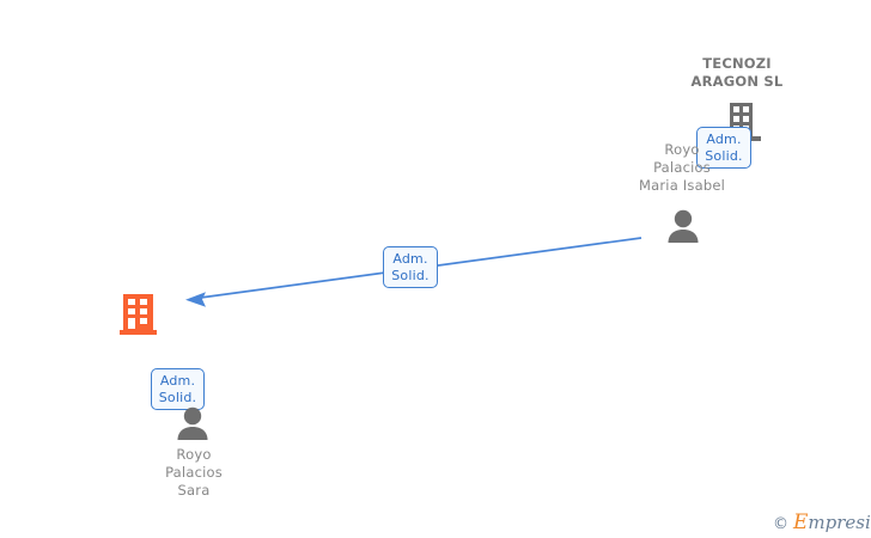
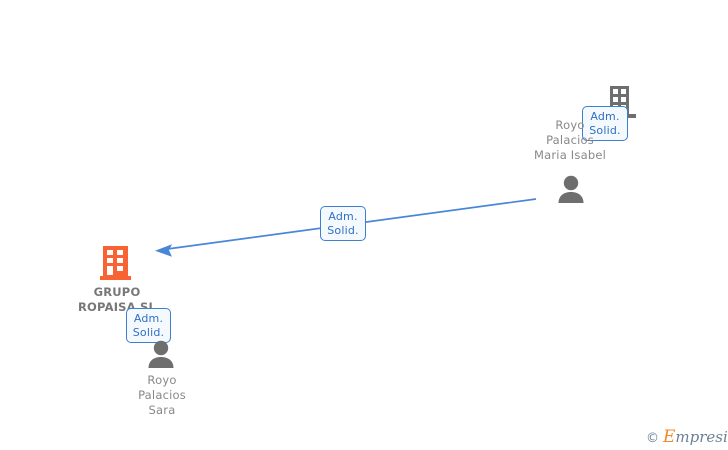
- TECNOZI
- ARAGON SL
  Adm.
  Solid.
  Royo
  Palacios
  Maria Isabel
  Adm.
  Solid.
+ GRUPO
+ ROPAISA SL
  Adm.
  Solid.
  Royo
  Palacios
  Sara
  ©
  E
  mpresi
